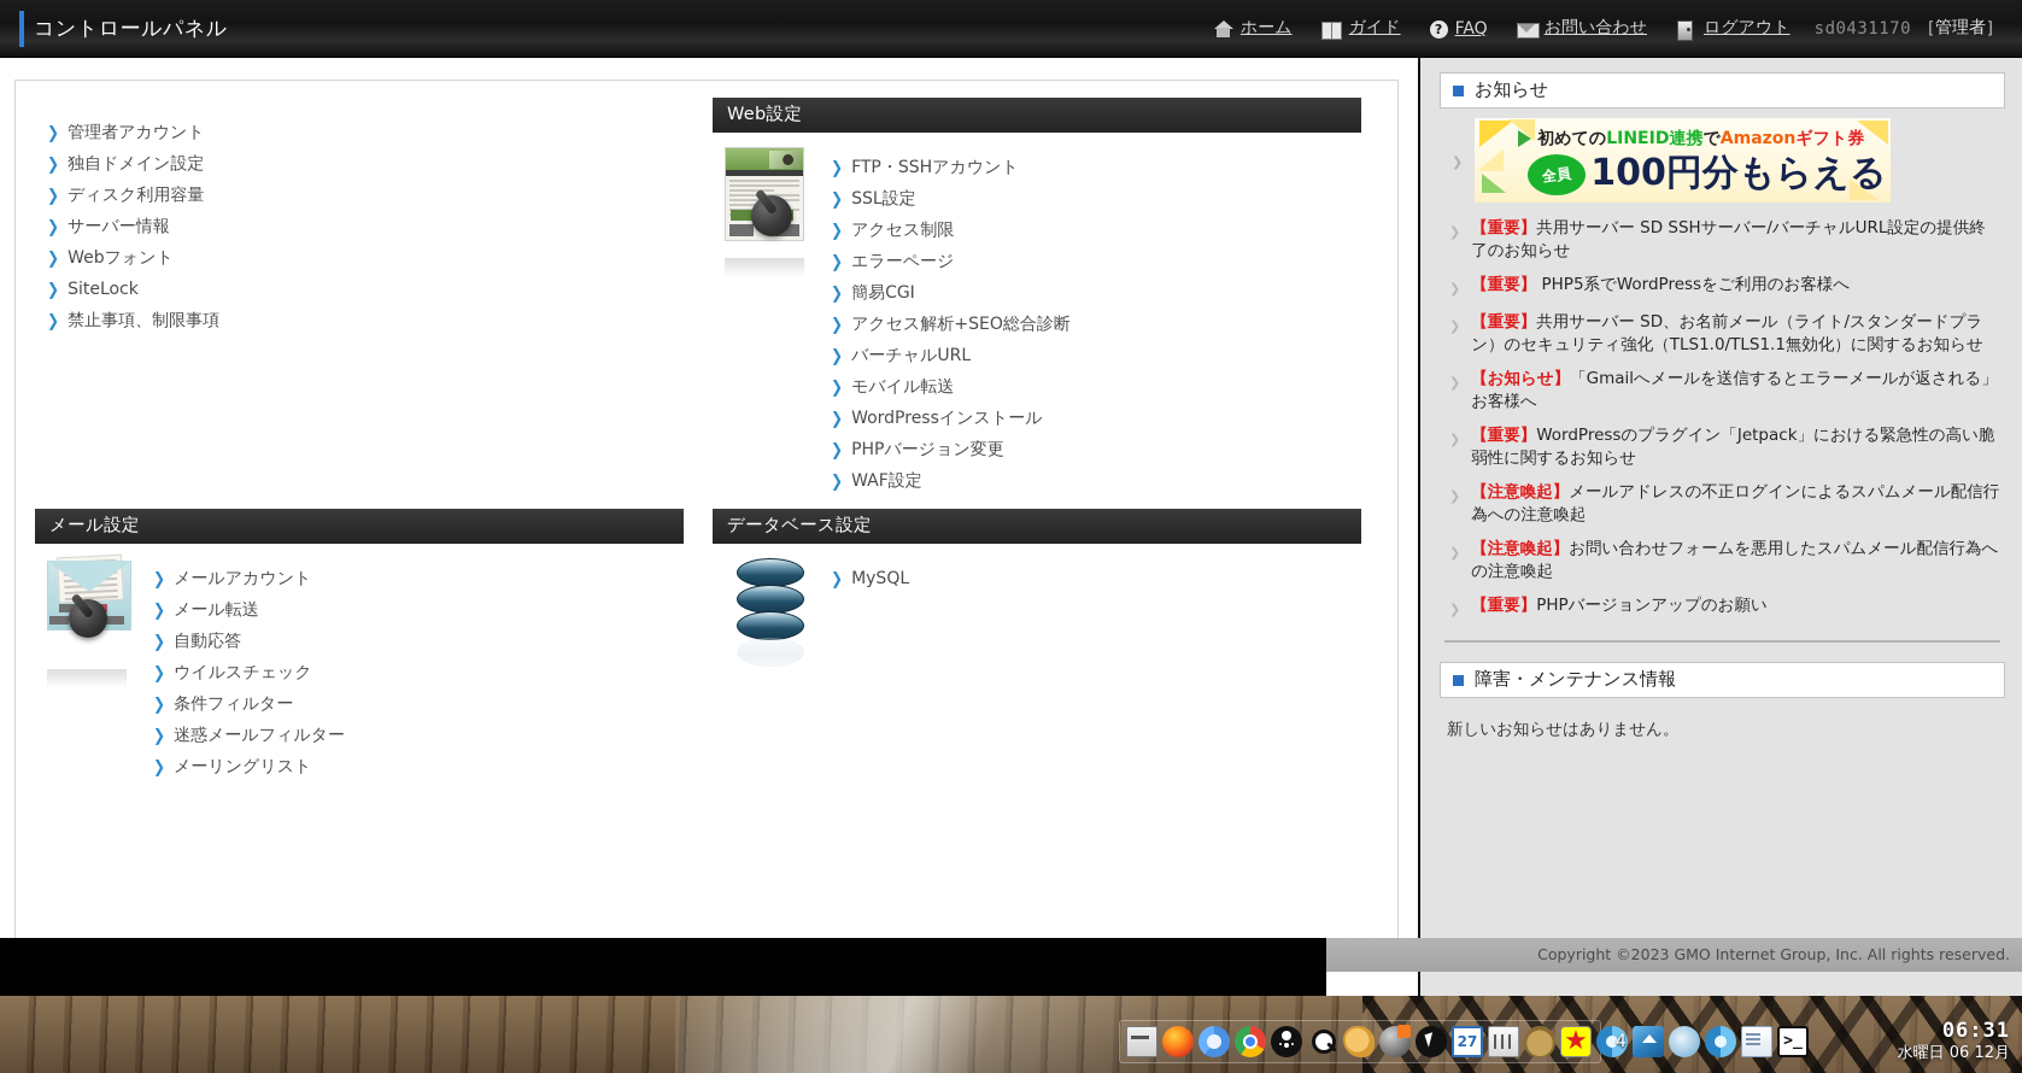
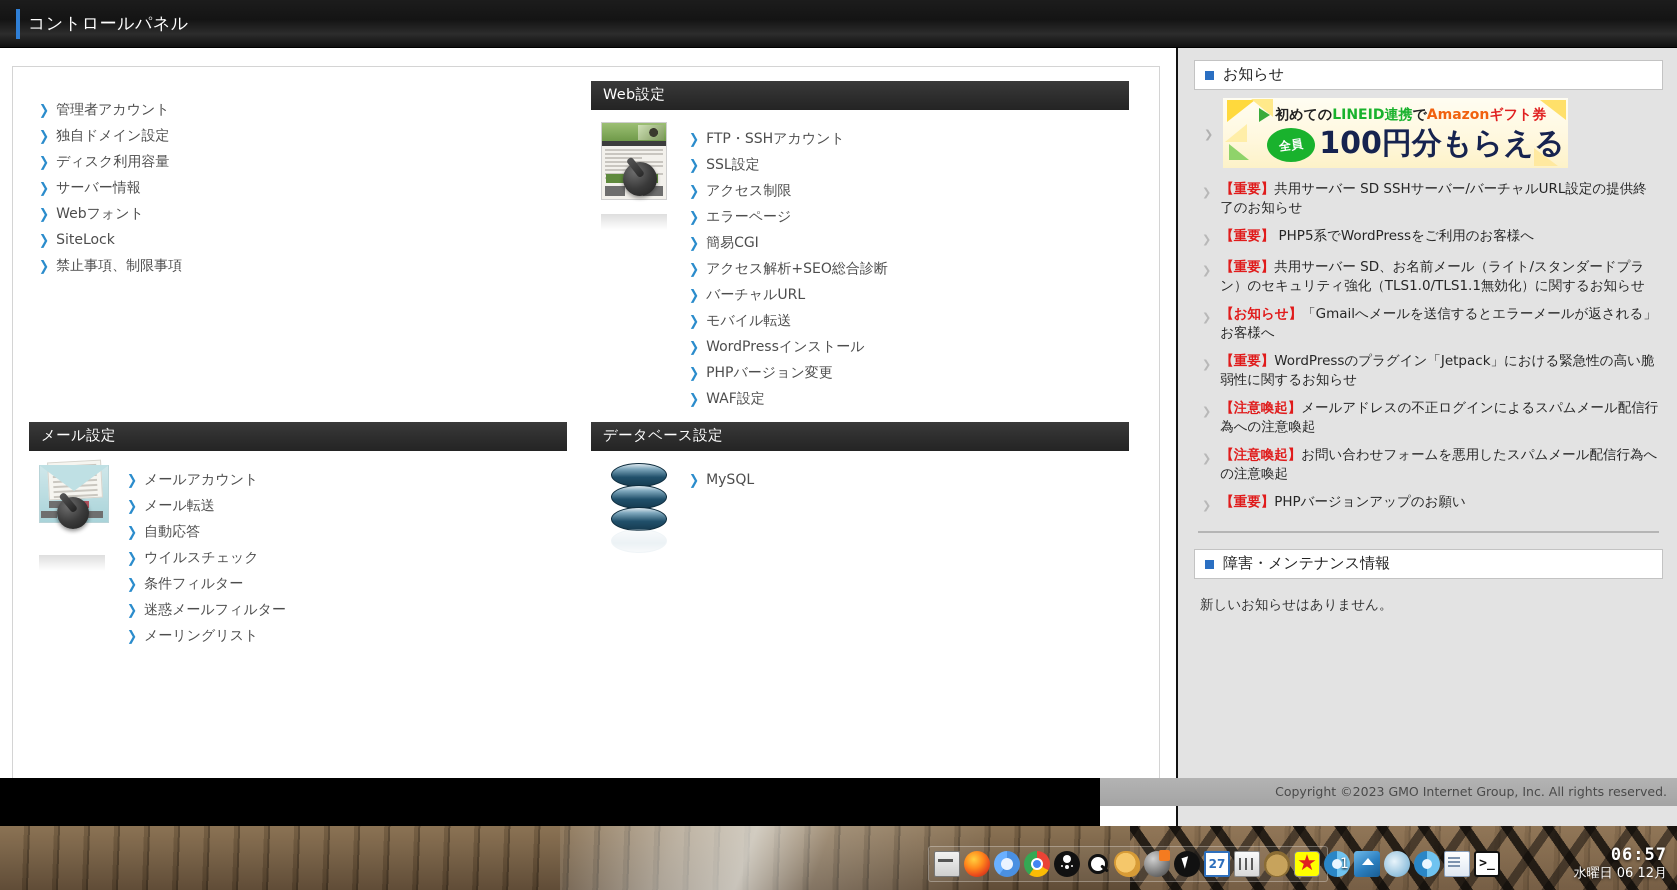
  コントロールパネル
- ホーム
- ガイド
- ?
- FAQ
- お問い合わせ
- ログアウト
- sd0431170
- ［管理者］
  ❯
  管理者アカウント
  ❯
  独自ドメイン設定
  ❯
  ディスク利用容量
  ❯
  サーバー情報
  ❯
  Webフォント
  ❯
  SiteLock
  ❯
  禁止事項、制限事項
  Web設定
  ❯
  FTP・SSHアカウント
  ❯
  SSL設定
  ❯
  アクセス制限
  ❯
  エラーページ
  ❯
  簡易CGI
  ❯
  アクセス解析+SEO総合診断
  ❯
  バーチャルURL
  ❯
  モバイル転送
  ❯
  WordPressインストール
  ❯
  PHPバージョン変更
  ❯
  WAF設定
  メール設定
  ❯
  メールアカウント
  ❯
  メール転送
  ❯
  自動応答
  ❯
  ウイルスチェック
  ❯
  条件フィルター
  ❯
  迷惑メールフィルター
  ❯
  メーリングリスト
  データベース設定
  ❯
  MySQL
  お知らせ
  ❯
  初めてのLINEID連携でAmazonギフト券
  100円分もらえる
  ❯
  【重要】共用サーバー SD SSHサーバー/バーチャルURL設定の提供終了のお知らせ
  ❯
  【重要】 PHP5系でWordPressをご利用のお客様へ
  ❯
  【重要】共用サーバー SD、お名前メール（ライト/スタンダードプラン）のセキュリティ強化（TLS1.0/TLS1.1無効化）に関するお知らせ
  ❯
  【お知らせ】「Gmailへメールを送信するとエラーメールが返される」お客様へ
  ❯
  【重要】WordPressのプラグイン「Jetpack」における緊急性の高い脆弱性に関するお知らせ
  ❯
  【注意喚起】メールアドレスの不正ログインによるスパムメール配信行為への注意喚起
  ❯
  【注意喚起】お問い合わせフォームを悪用したスパムメール配信行為への注意喚起
  ❯
  【重要】PHPバージョンアップのお願い
  障害・メンテナンス情報
  新しいお知らせはありません。
  Copyright ©2023 GMO Internet Group, Inc. All rights reserved.
  27
  >_
- 4
+ 1
- 06:31
+ 06:57
  水曜日 06 12月
